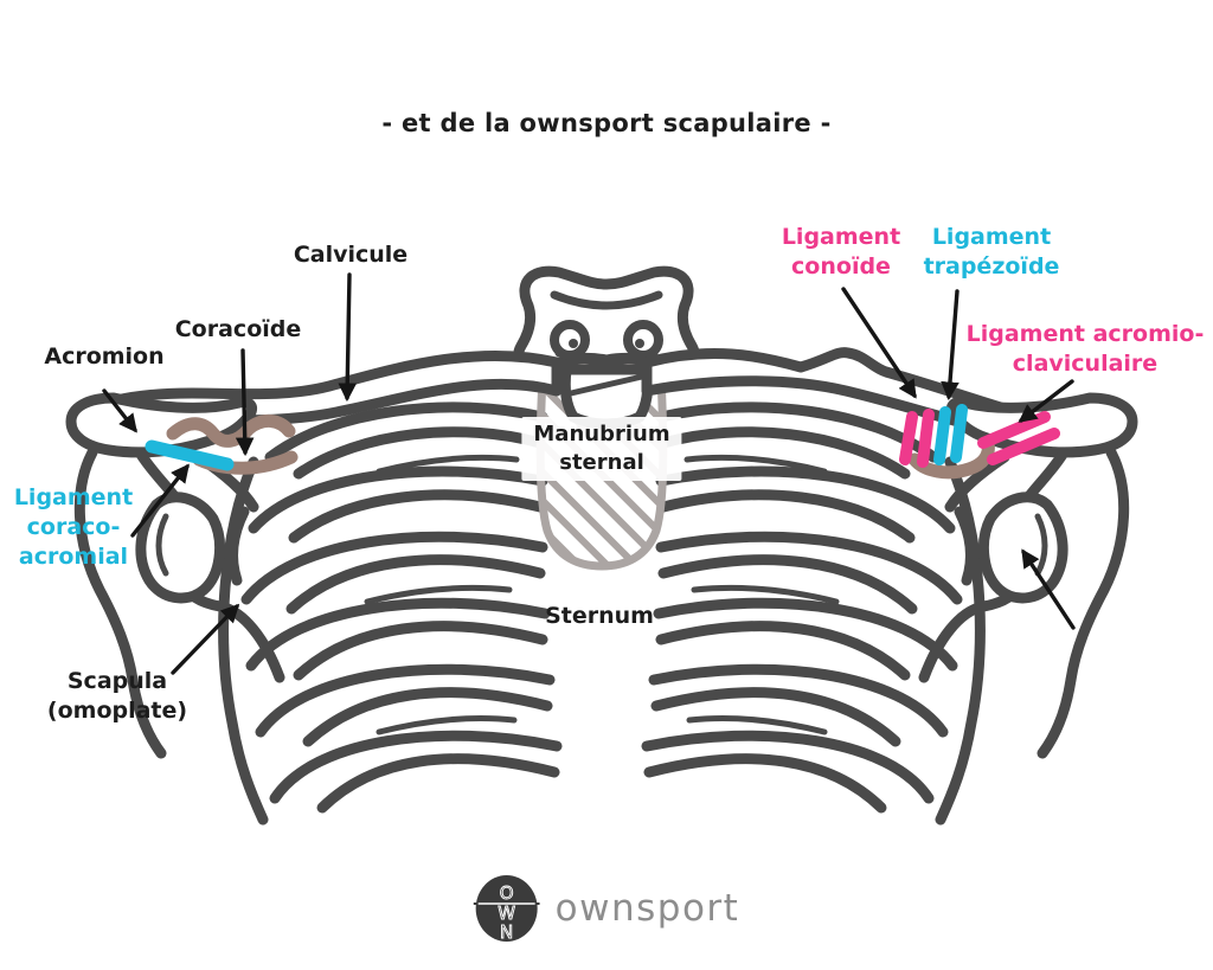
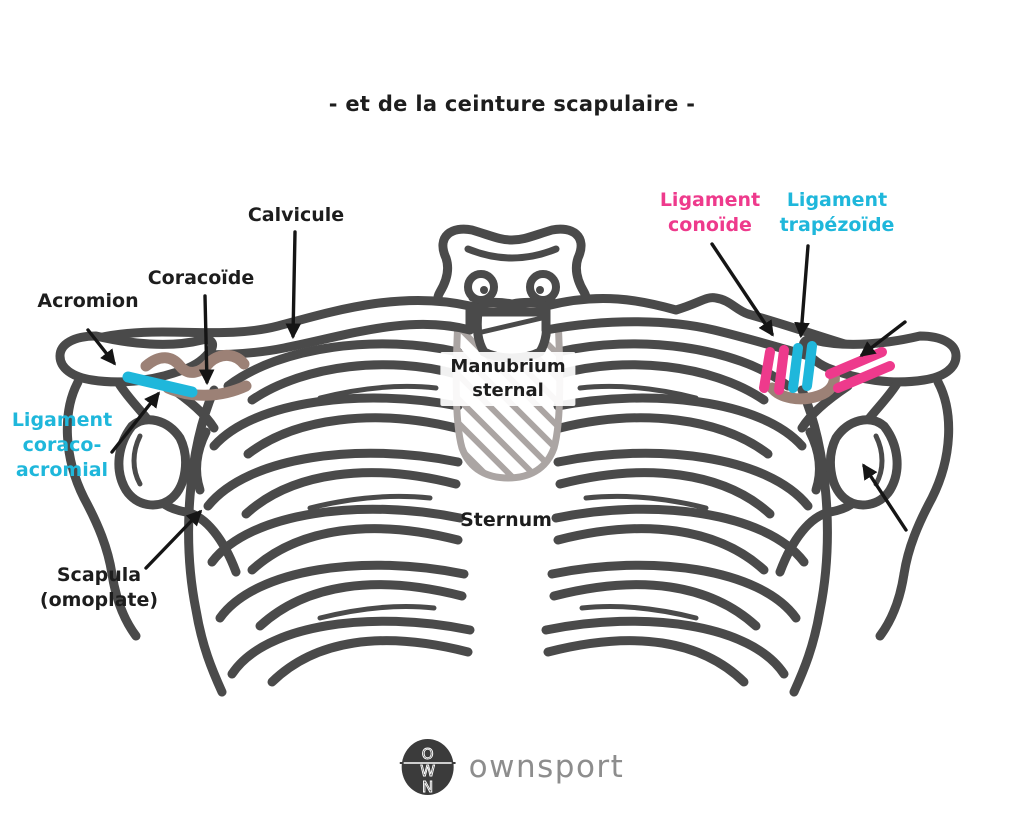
- - et de la ownsport scapulaire -
+ - et de la ceinture scapulaire -
  Calvicule
  Coracoïde
  Acromion
  Ligament
  coraco-
  acromial
  Ligament
  conoïde
  Ligament
  trapézoïde
- Ligament acromio-
- claviculaire
  Manubrium
  sternal
  Sternum
  Scapula
  (omoplate)
  O
  W
  N
  ownsport
